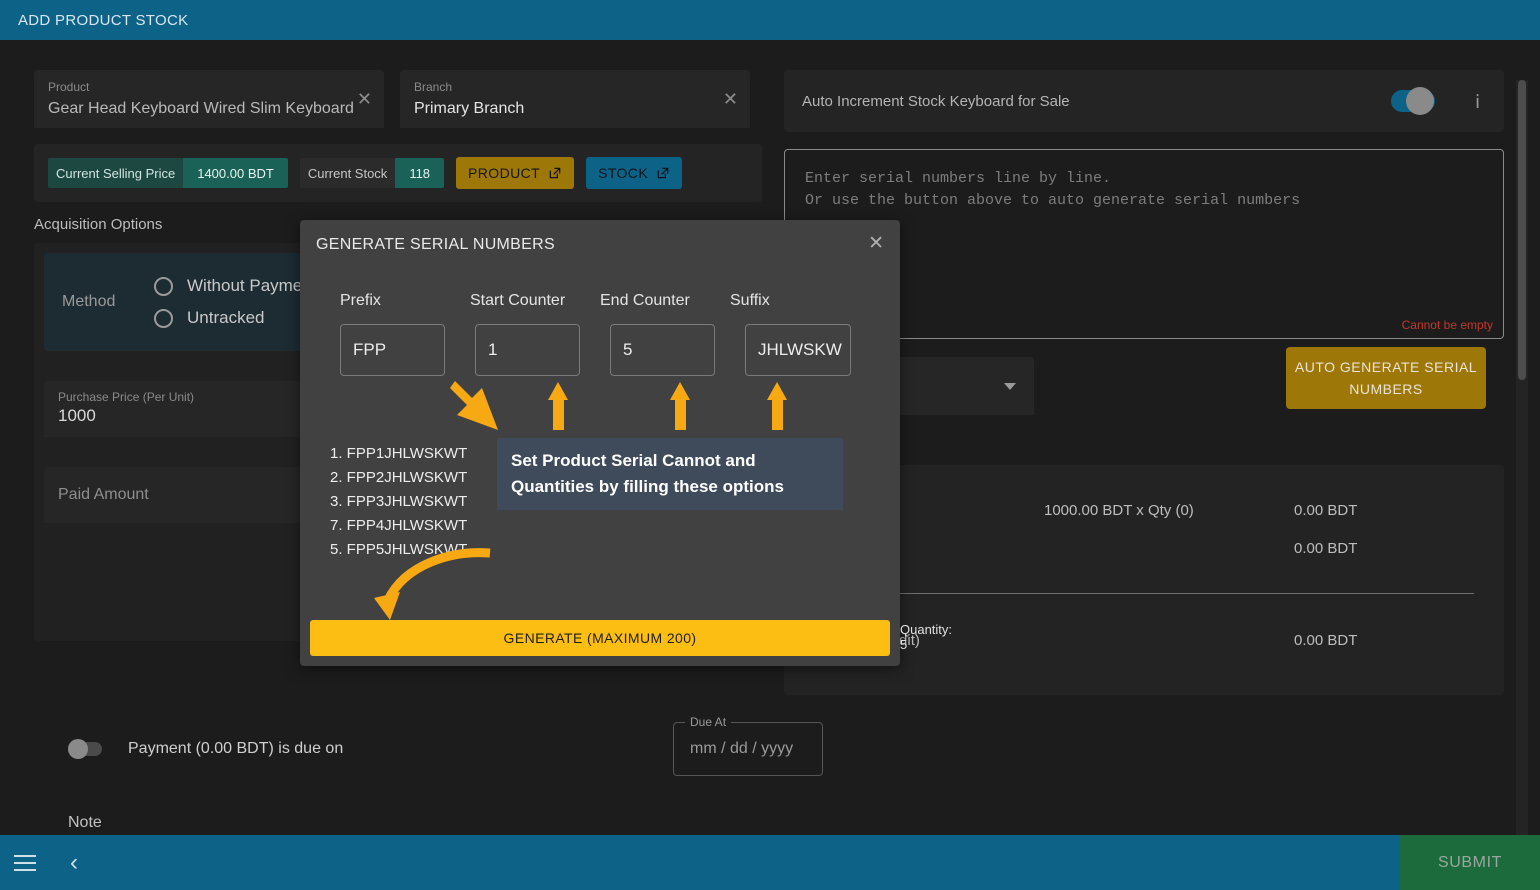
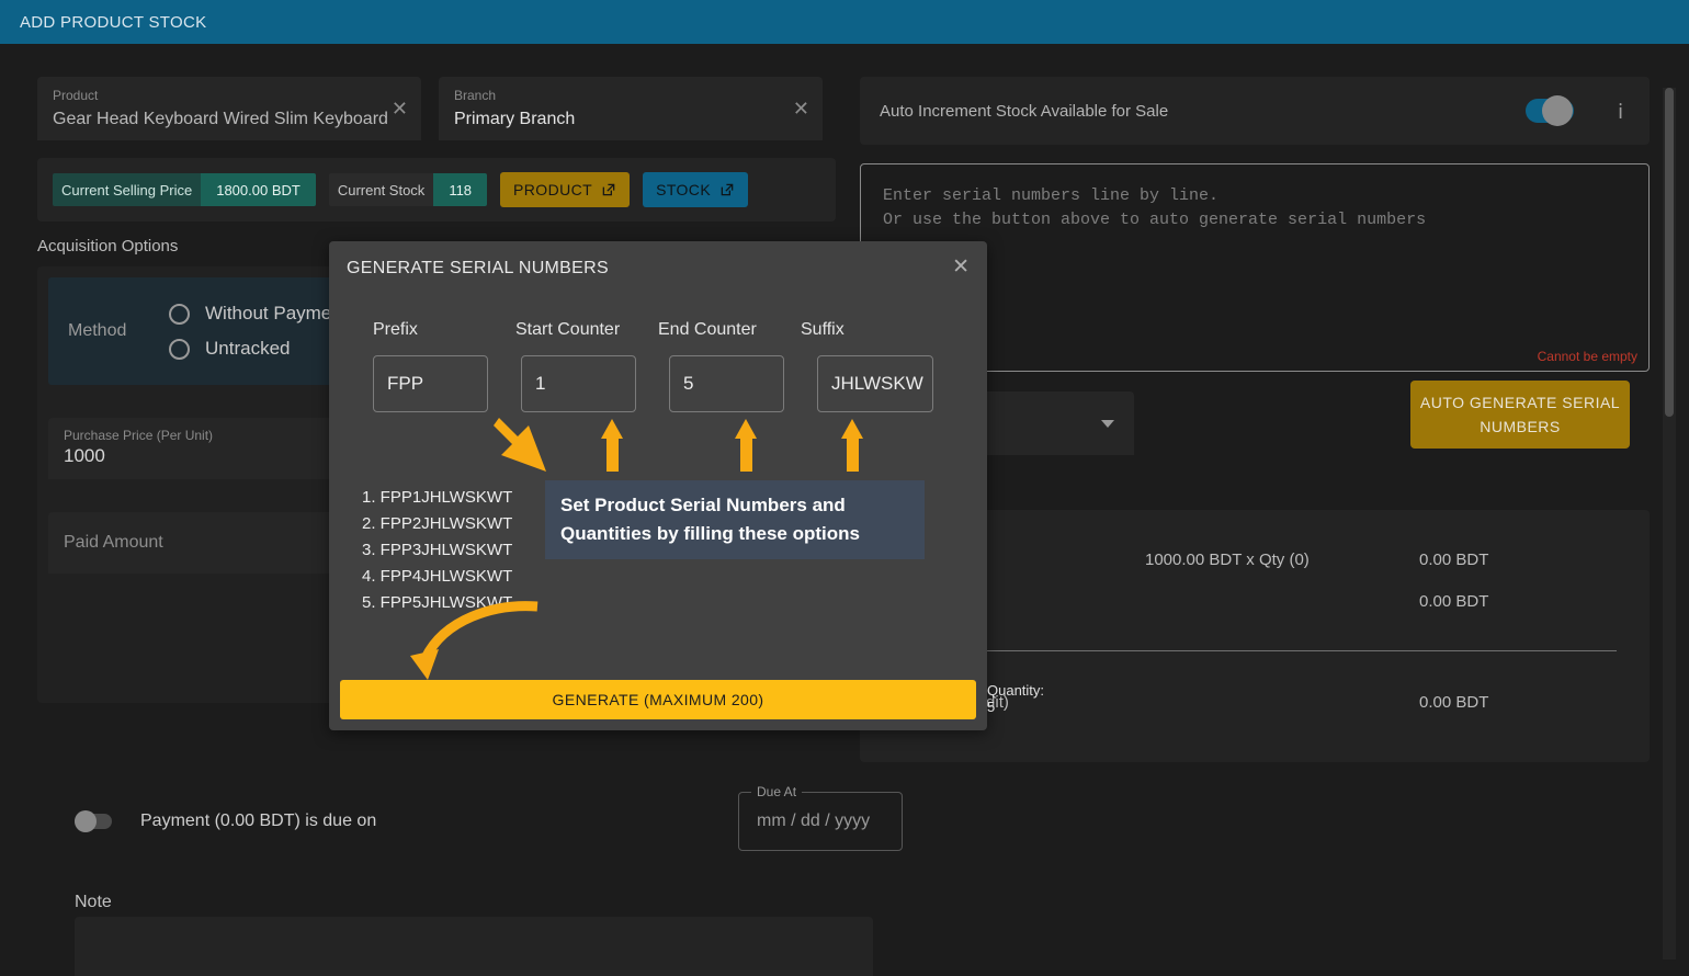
  ADD PRODUCT STOCK
  Product
  Gear Head Keyboard Wired Slim Keyboard
  ✕
  Branch
  Primary Branch
  ✕
  Current Selling Price
- 1400.00 BDT
+ 1800.00 BDT
  Current Stock
  118
  PRODUCT
  STOCK
  Acquisition Options
  Method
  Without Payme
  Untracked
  Purchase Price (Per Unit)
  1000
  Paid Amount
  Payment (0.00 BDT) is due on
  Due At
  mm / dd / yyyy
  Note
- Auto Increment Stock Keyboard for Sale
+ Auto Increment Stock Available for Sale
  ℹ
  Enter serial numbers line by line.
  Or use the button above to auto generate serial numbers
  Cannot be empty
  AUTO GENERATE SERIAL NUMBERS
  1000.00 BDT x Qty (0)
  0.00 BDT
  0.00 BDT
  0.00 BDT
  GENERATE SERIAL NUMBERS
  ✕
  Prefix
  Start Counter
  End Counter
  Suffix
  FPP
  1
  5
  JHLWSKW
  Quantity: 5
  1. FPP1JHLWSKWT
  2. FPP2JHLWSKWT
  3. FPP3JHLWSKWT
- 7. FPP4JHLWSKWT
+ 4. FPP4JHLWSKWT
  5. FPP5JHLWSKW
- Set Product Serial Cannot and Quantities by filling these options
+ Set Product Serial Numbers and Quantities by filling these options
  GENERATE (MAXIMUM 200)
- ‹
- SUBMIT
